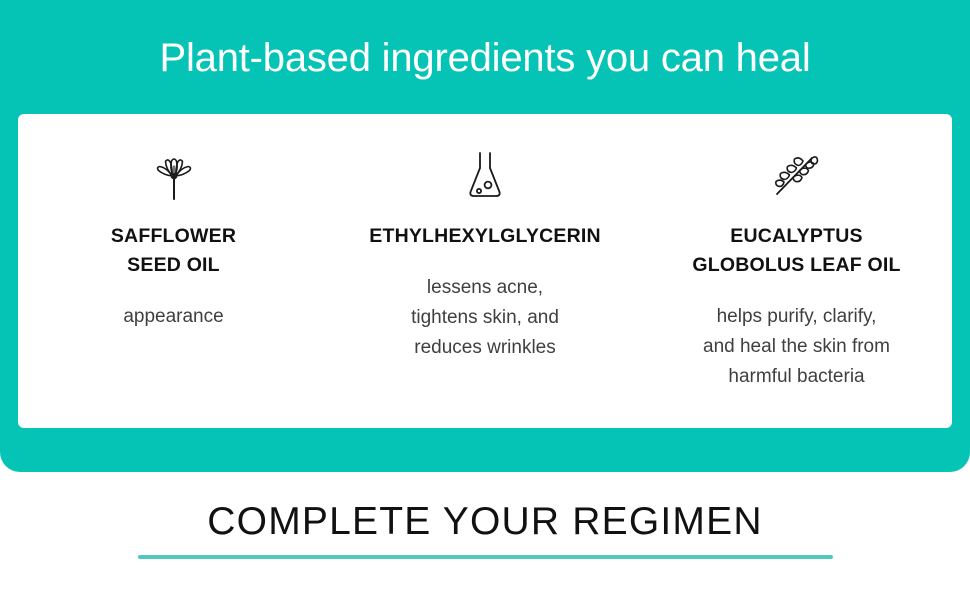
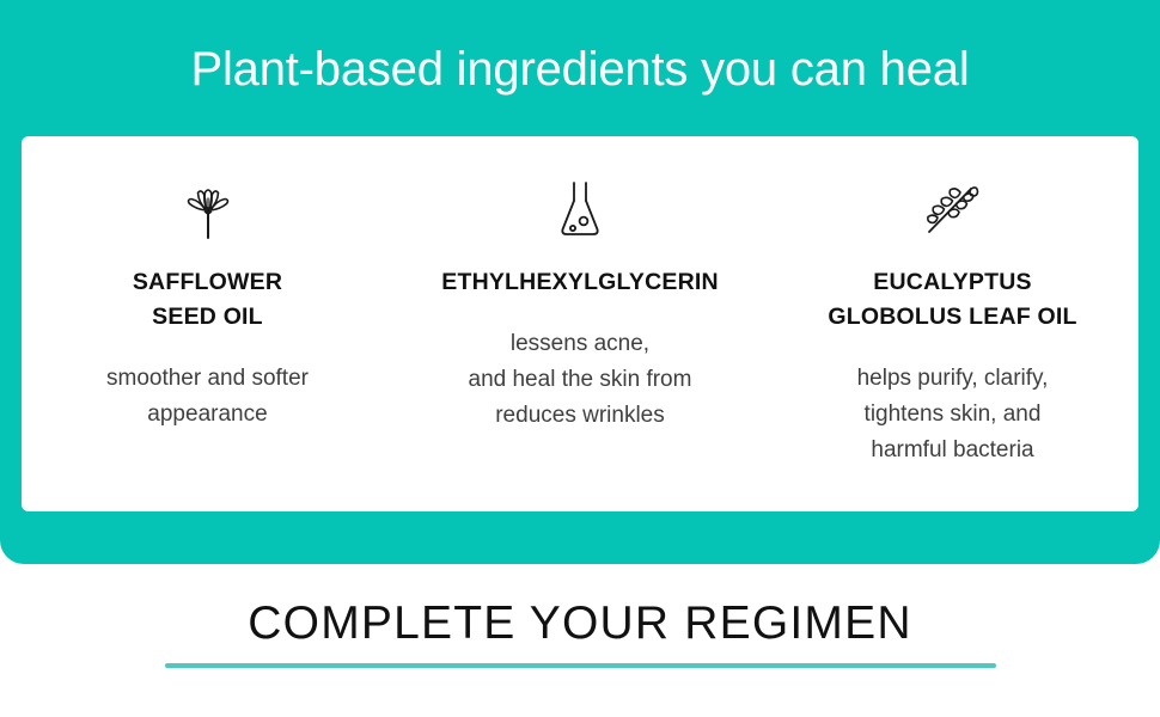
  Plant-based ingredients you can heal
  SAFFLOWER
  SEED OIL
+ smoother and softer
  appearance
  ETHYLHEXYLGLYCERIN
  lessens acne,
- tightens skin, and
+ and heal the skin from
  reduces wrinkles
  EUCALYPTUS
  GLOBOLUS LEAF OIL
  helps purify, clarify,
- and heal the skin from
+ tightens skin, and
  harmful bacteria
  COMPLETE YOUR REGIMEN
